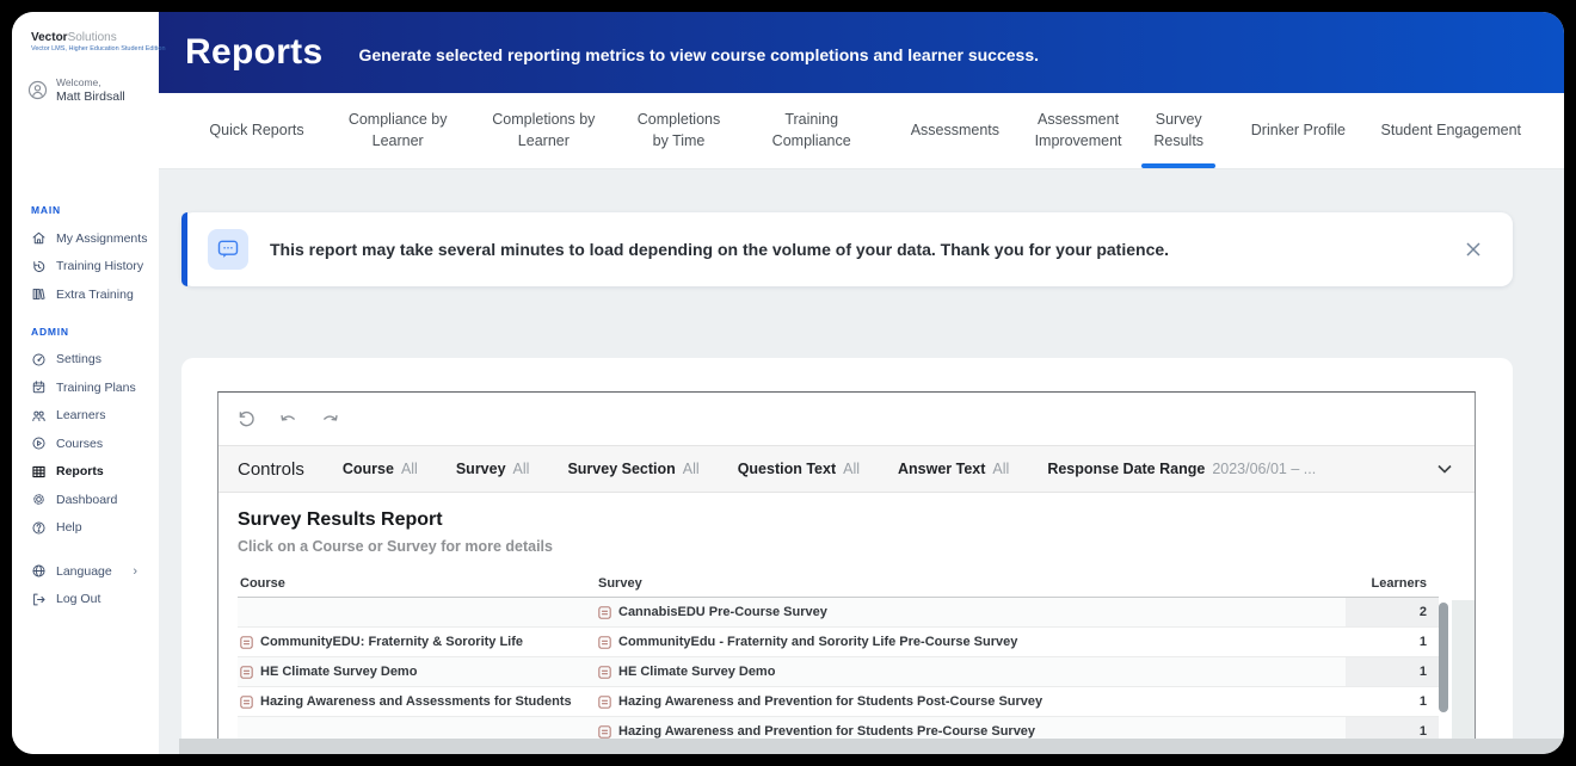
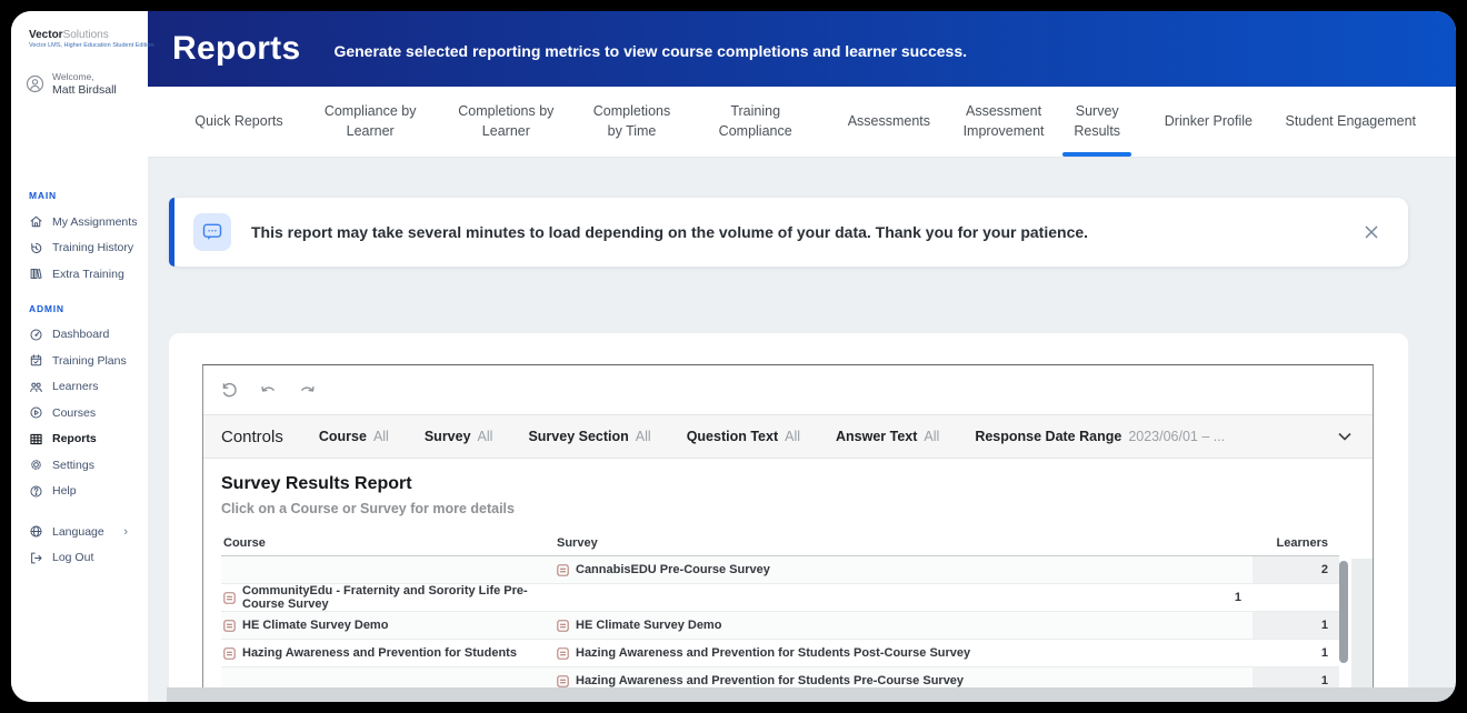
  VectorSolutions
  Welcome,
  Matt Birdsall
  MAIN
  My Assignments
  Training History
  Extra Training
  ADMIN
- Settings
+ Dashboard
  Training Plans
  Learners
  Courses
  Reports
- Dashboard
+ Settings
  Help
  Language
  ›
  Log Out
  Reports
  Generate selected reporting metrics to view course completions and learner success.
  Quick Reports
  Compliance by Learner
  Completions by Learner
  Completions by Time
  Training Compliance
  Assessments
  Assessment Improvement
  Survey Results
  Drinker Profile
  Student Engagement
  This report may take several minutes to load depending on the volume of your data. Thank you for your patience.
  Controls
  Course All
  Survey All
  Survey Section All
  Question Text All
  Answer Text All
  Response Date Range 2023/06/01 – ...
  Survey Results Report
  Click on a Course or Survey for more details
  Course
  Survey
  Learners
  CannabisEDU Pre-Course Survey
  2
- CommunityEDU: Fraternity & Sorority Life
  CommunityEdu - Fraternity and Sorority Life Pre-Course Survey
  1
  HE Climate Survey Demo
  HE Climate Survey Demo
  1
- Hazing Awareness and Assessments for Students
+ Hazing Awareness and Prevention for Students
  Hazing Awareness and Prevention for Students Post-Course Survey
  1
  Hazing Awareness and Prevention for Students Pre-Course Survey
  1
